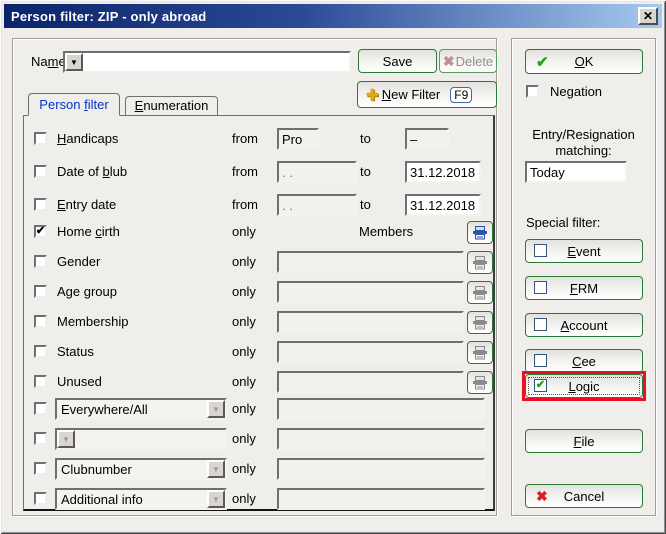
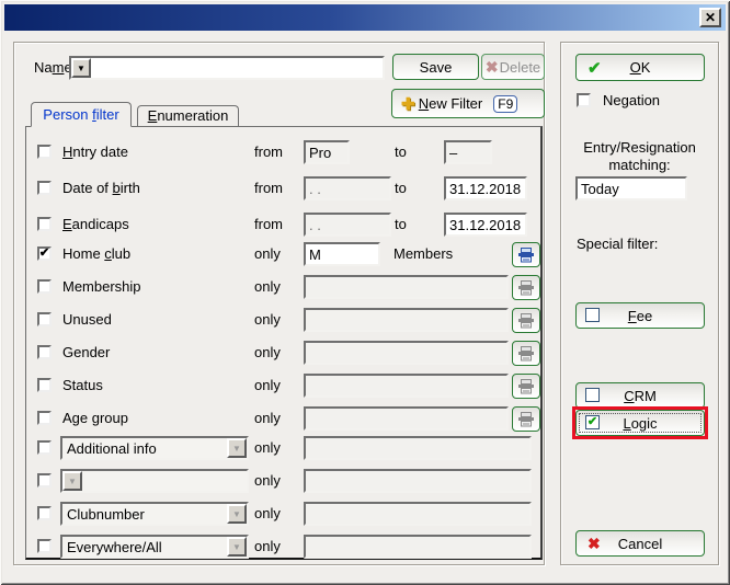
- Person filter: ZIP - only abroad
  ✕
  Nam
  ▼
  Save
  ✖
  Delete
  ✚
  New Filter
  F9
  Person filter
  Enumeration
- Handicaps
+ Hntry date
  from
  Pro
  to
  –
- Date of blub
+ Date of birth
  from
  . .
  to
  31.12.2018
- Entry date
+ Eandicaps
  from
  . .
  to
  31.12.2018
  ✔
- Home cirth
+ Home club
  only
+ M
  Members
- Gender
+ Membership
  only
- Age group
+ Unused
  only
- Membership
+ Gender
  only
  Status
  only
- Unused
+ Age group
  only
- Everywhere/All
+ Additional info
  ▼
  only
  ▼
  only
  Clubnumber
  ▼
  only
- Additional info
+ Everywhere/All
  ▼
  only
  ✔
  OK
  Negation
  Entry/Resignation
  matching:
  Today
  Special filter:
- Event
- FRM
+ Fee
- Account
- Cee
+ CRM
  ✔
  Logic
- File
  ✖
  Cancel
